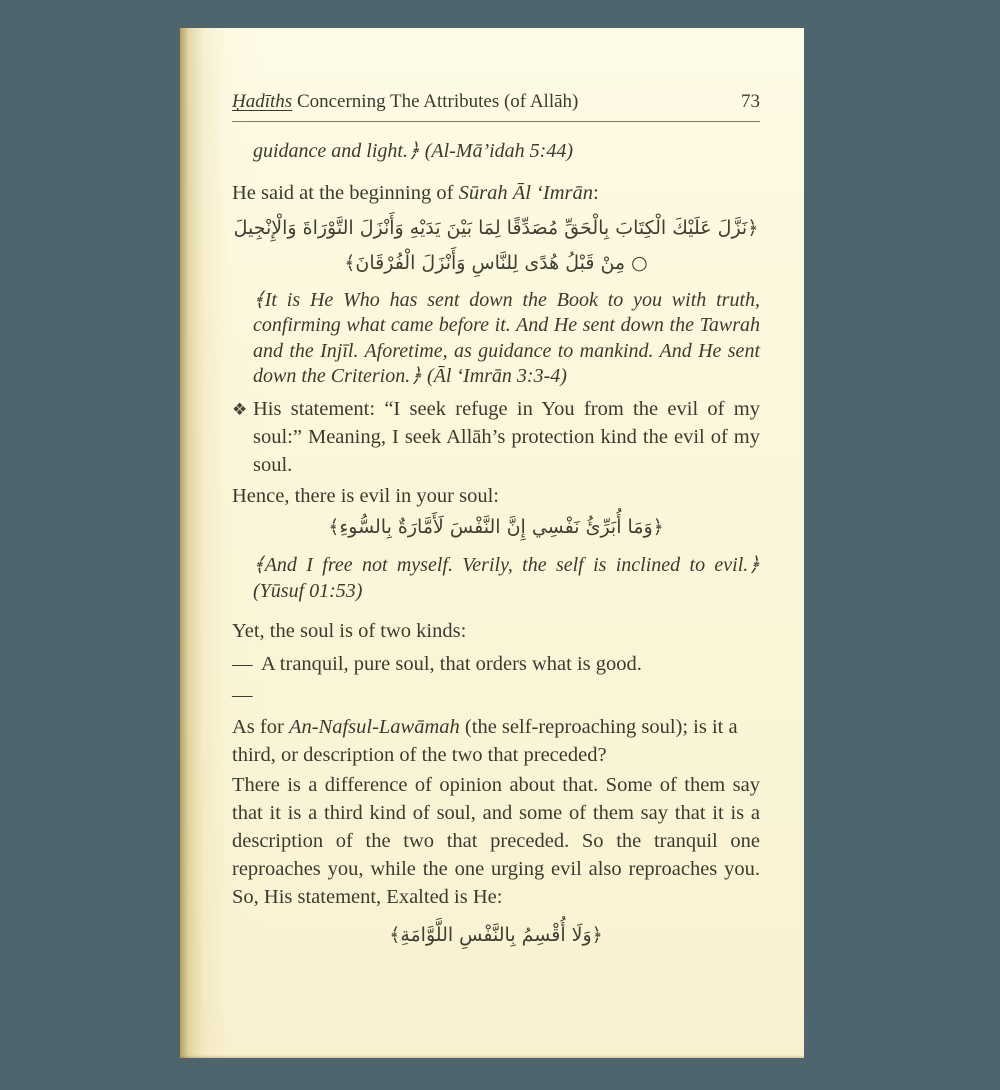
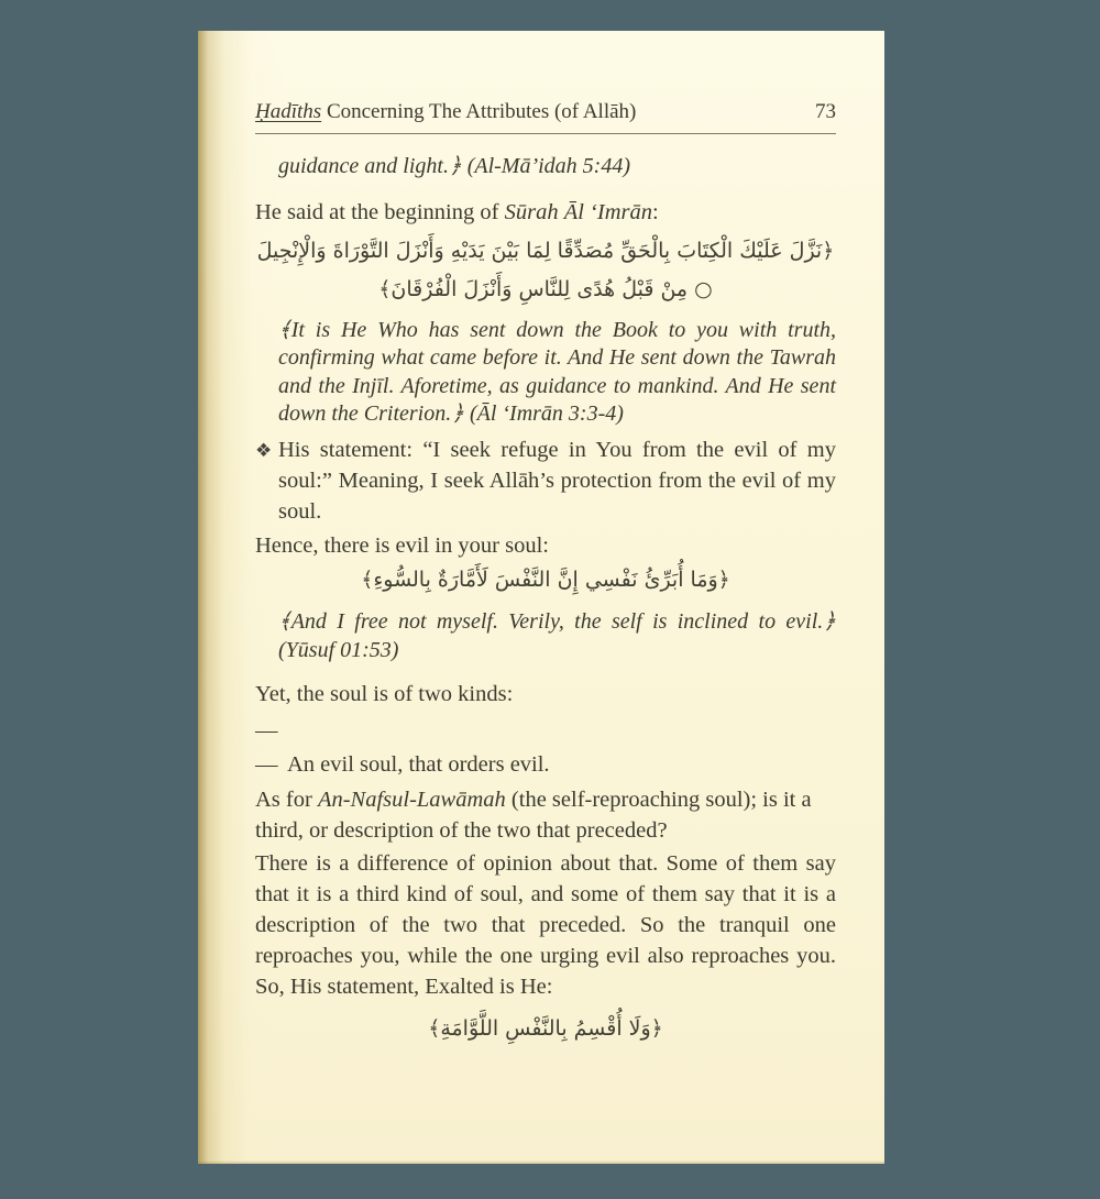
  Ḥadīths Concerning The Attributes (of Allāh)
  73
  guidance and light.﴿ (Al-Mā’idah 5:44)
  He said at the beginning of Sūrah Āl ‘Imrān:
  ﴿نَزَّلَ عَلَيْكَ الْكِتَابَ بِالْحَقِّ مُصَدِّقًا لِمَا بَيْنَ يَدَيْهِ وَأَنْزَلَ التَّوْرَاةَ وَالْإِنْجِيلَ
  ○ مِنْ قَبْلُ هُدًى لِلنَّاسِ وَأَنْزَلَ الْفُرْقَانَ﴾
  ﴾It is He Who has sent down the Book to you with truth, confirming what came before it. And He sent down the Tawrah and the Injīl. Aforetime, as guidance to mankind. And He sent down the Criterion.﴿ (Āl ‘Imrān 3:3-4)
  ❖
- His statement: “I seek refuge in You from the evil of my soul:” Meaning, I seek Allāh’s protection kind the evil of my soul.
+ His statement: “I seek refuge in You from the evil of my soul:” Meaning, I seek Allāh’s protection from the evil of my soul.
  Hence, there is evil in your soul:
  ﴿وَمَا أُبَرِّئُ نَفْسِي إِنَّ النَّفْسَ لَأَمَّارَةٌ بِالسُّوءِ﴾
  ﴾And I free not myself. Verily, the self is inclined to evil.﴿ (Yūsuf 01:53)
  Yet, the soul is of two kinds:
  —
- A tranquil, pure soul, that orders what is good.
  —
+ An evil soul, that orders evil.
  As for An-Nafsul-Lawāmah (the self-reproaching soul); is it a third, or description of the two that preceded?
  There is a difference of opinion about that. Some of them say that it is a third kind of soul, and some of them say that it is a description of the two that preceded. So the tranquil one reproaches you, while the one urging evil also reproaches you. So, His statement, Exalted is He:
  ﴿وَلَا أُقْسِمُ بِالنَّفْسِ اللَّوَّامَةِ﴾
